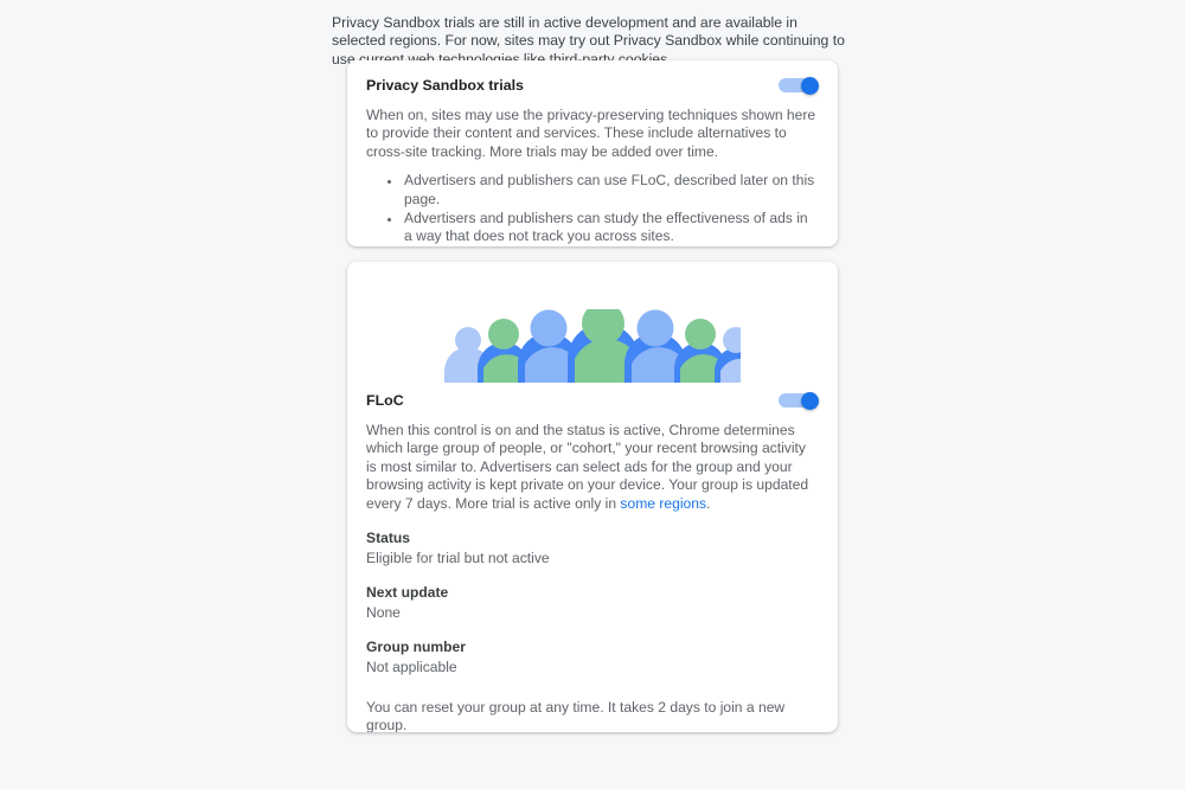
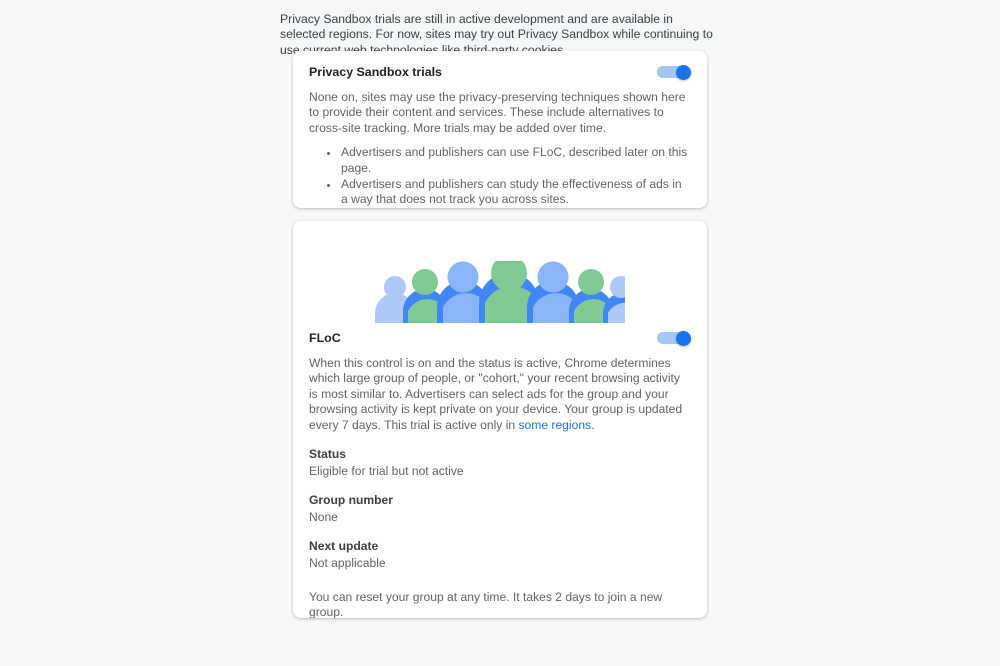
  Privacy Sandbox trials are still in active development and are available in selected regions. For now, sites may try out Privacy Sandbox while continuing to use current web technologies like third-party cookies.
  Privacy Sandbox trials
- When on, sites may use the privacy-preserving techniques shown here to provide their content and services. These include alternatives to cross-site tracking. More trials may be added over time.
+ None on, sites may use the privacy-preserving techniques shown here to provide their content and services. These include alternatives to cross-site tracking. More trials may be added over time.
  Advertisers and publishers can use FLoC, described later on this page.
  Advertisers and publishers can study the effectiveness of ads in a way that does not track you across sites.
  FLoC
- When this control is on and the status is active, Chrome determines which large group of people, or "cohort," your recent browsing activity is most similar to. Advertisers can select ads for the group and your browsing activity is kept private on your device. Your group is updated every 7 days. More trial is active only in some regions.
+ When this control is on and the status is active, Chrome determines which large group of people, or "cohort," your recent browsing activity is most similar to. Advertisers can select ads for the group and your browsing activity is kept private on your device. Your group is updated every 7 days. This trial is active only in some regions.
  Status
  Eligible for trial but not active
- Next update
+ Group number
  None
- Group number
+ Next update
  Not applicable
  You can reset your group at any time. It takes 2 days to join a new group.
